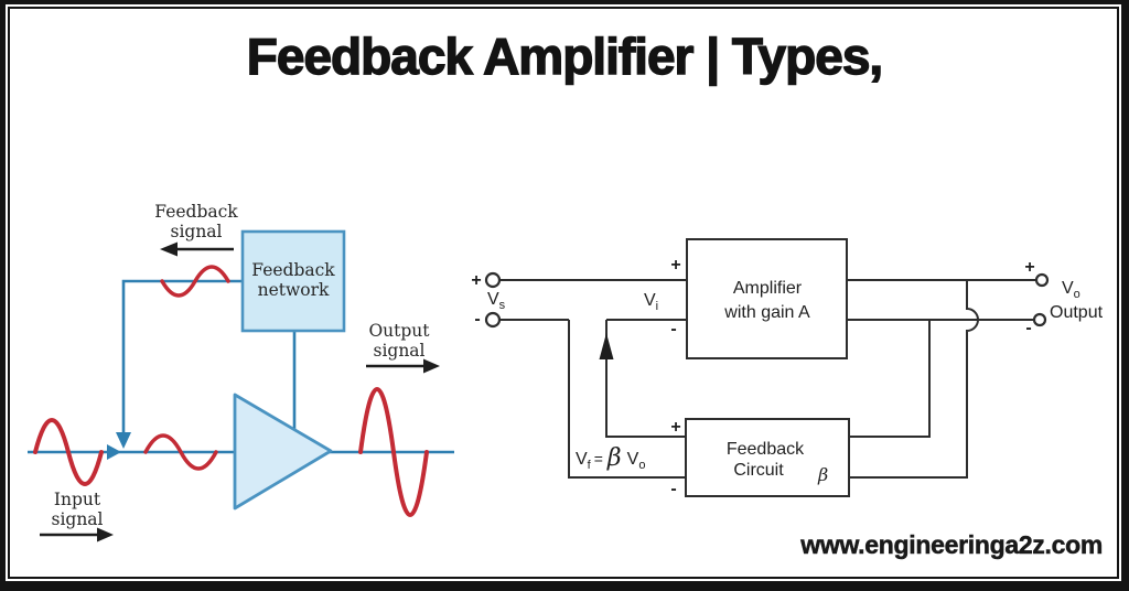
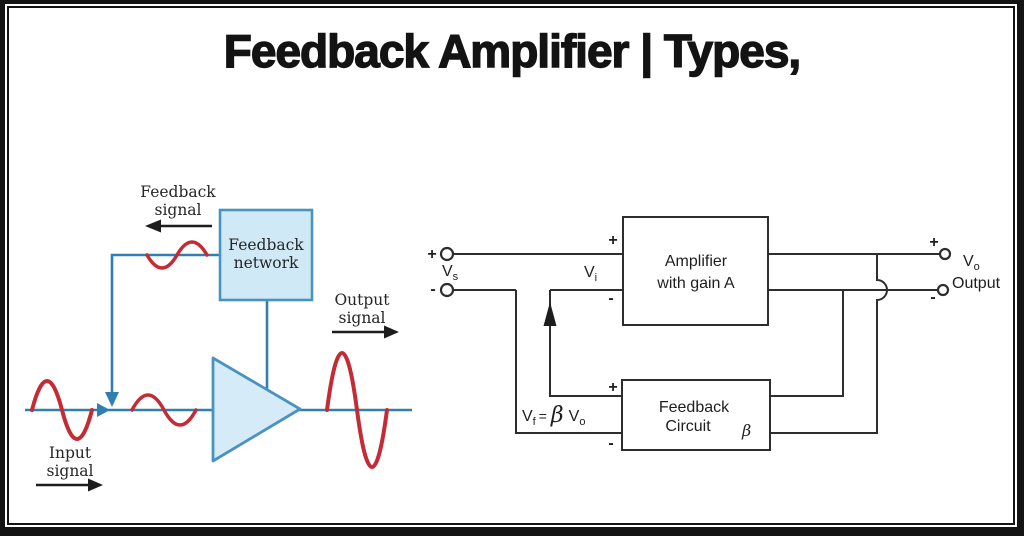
  Feedback Amplifier | Types,
  Feedback
  network
  Feedback
  signal
  Output
  signal
  Input
  signal
  Amplifier
  with gain A
  Feedback
  Circuit
  β
  +
  -
  +
  -
  +
  -
  +
  -
  Vs
  Vi
  Vo
  Output
  Vf = β Vo
- www.engineeringa2z.com
